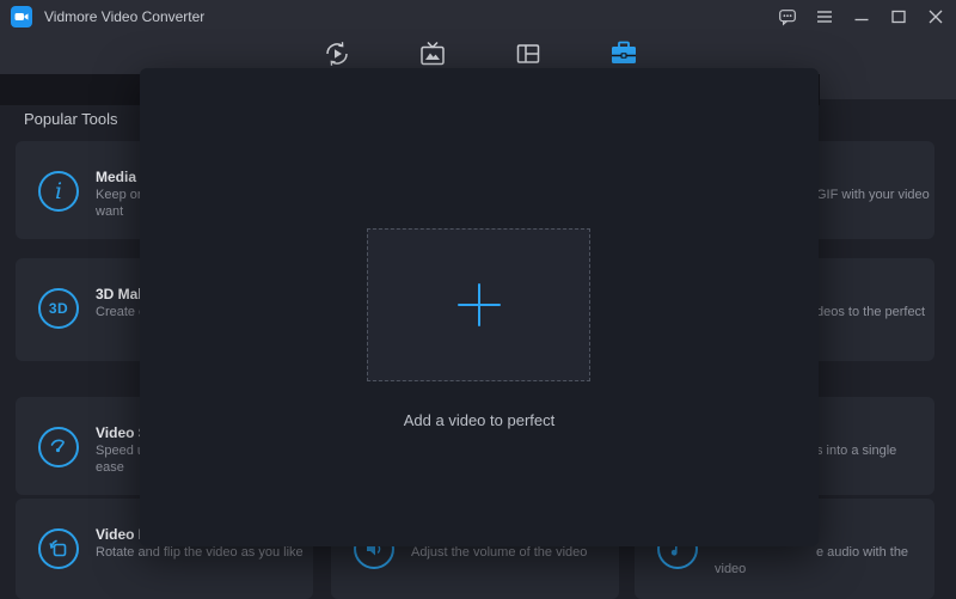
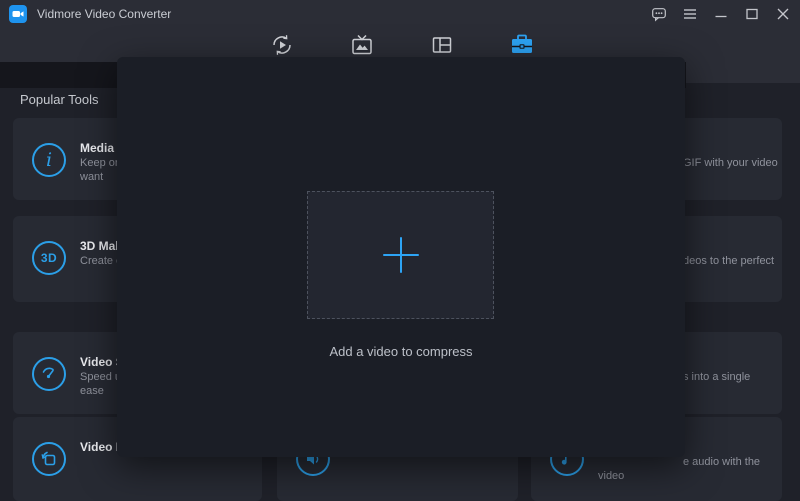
  Vidmore Video Converter
  Popular Tools
  i
  Media
  Keep o
  want
  3D
  3D Ma
  Create
  Video
  Speed
  ease
  Video
- Rotate and flip the video as you like
- Adjust the volume of the video
  GIF with your video
  deos to the perfect
  s into a single
  e audio with the
  video
- Add a video to perfect
+ Add a video to compress
